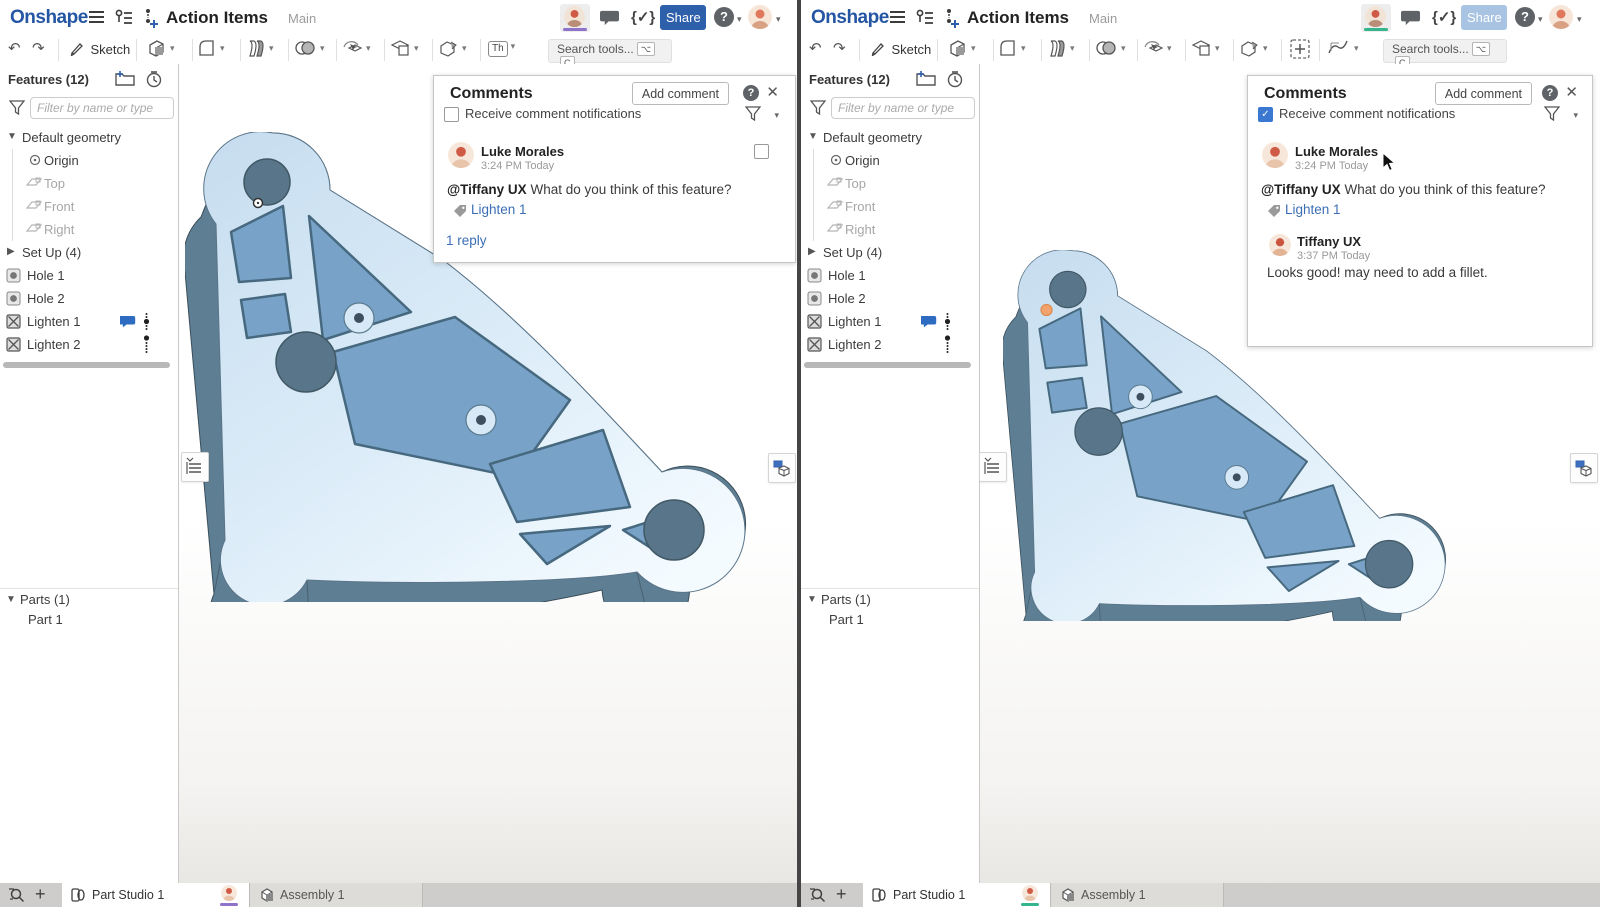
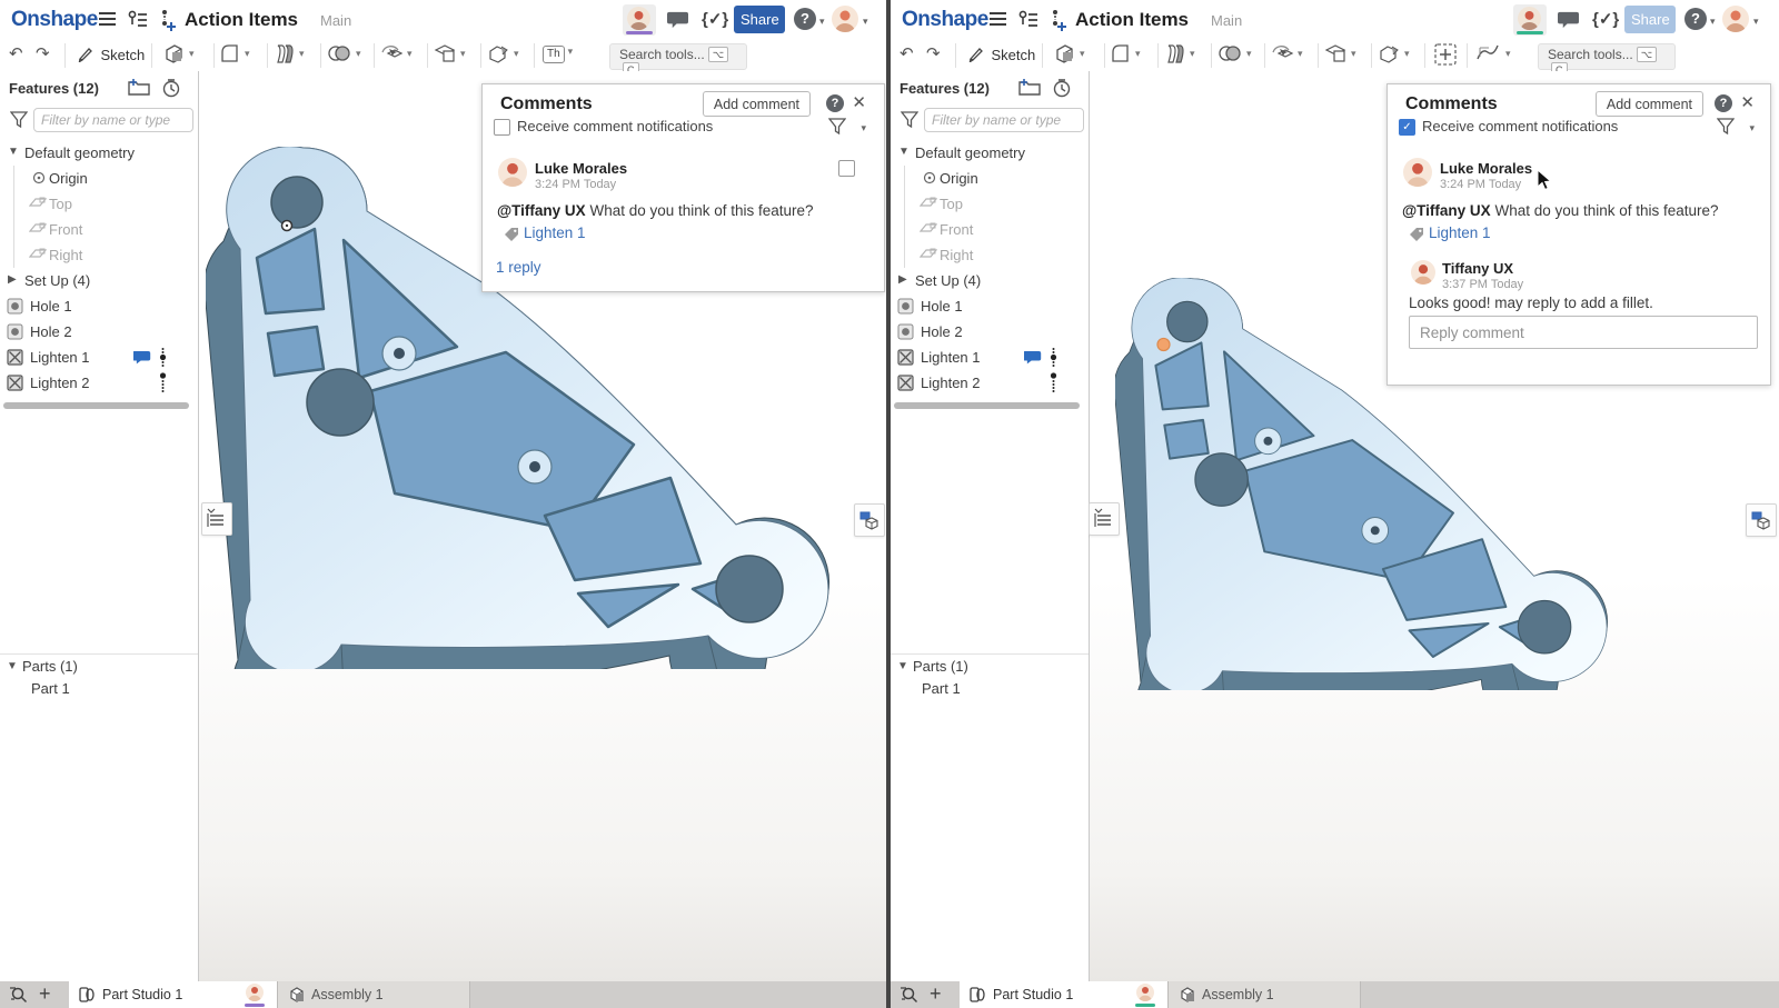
  Onshape
  Action Items
  Main
  {✓}
  Share
  ?
  ▾
  ▾
  ↶
  ↷
  Sketch
  ▾
  ▾
  ▾
  ▾
  ▾
  ▾
  ▾
  Th ▾
  Search tools... ⌥C
  Features (12)
  Filter by name or type
  ▼
  Default geometry
  Origin
  Top
  Front
  Right
  ▶
  Set Up (4)
  Hole 1
  Hole 2
  Lighten 1
  Lighten 2
  ▼
  Parts (1)
  Part 1
  Comments
  Add comment
  ?
  ✕
  Receive comment notifications
  ▾
  Luke Morales
  3:24 PM Today
  @Tiffany UX What do you think of this feature?
  Lighten 1
  1 reply
  +
  Part Studio 1
  Assembly 1
  Onshape
  Action Items
  Main
  {✓}
  Share
  ?
  ▾
  ▾
  ↶
  ↷
  Sketch
  ▾
  ▾
  ▾
  ▾
  ▾
  ▾
  ▾
  ▾
  Search tools... ⌥C
  Features (12)
  Filter by name or type
  ▼
  Default geometry
  Origin
  Top
  Front
  Right
  ▶
  Set Up (4)
  Hole 1
  Hole 2
  Lighten 1
  Lighten 2
  ▼
  Parts (1)
  Part 1
  Comments
  Add comment
  ?
  ✕
  ✓
  Receive comment notifications
  ▾
  Luke Morales
  3:24 PM Today
  @Tiffany UX What do you think of this feature?
  Lighten 1
  Tiffany UX
  3:37 PM Today
- Looks good! may need to add a fillet.
+ Looks good! may reply to add a fillet.
+ Reply comment
  +
  Part Studio 1
  Assembly 1
